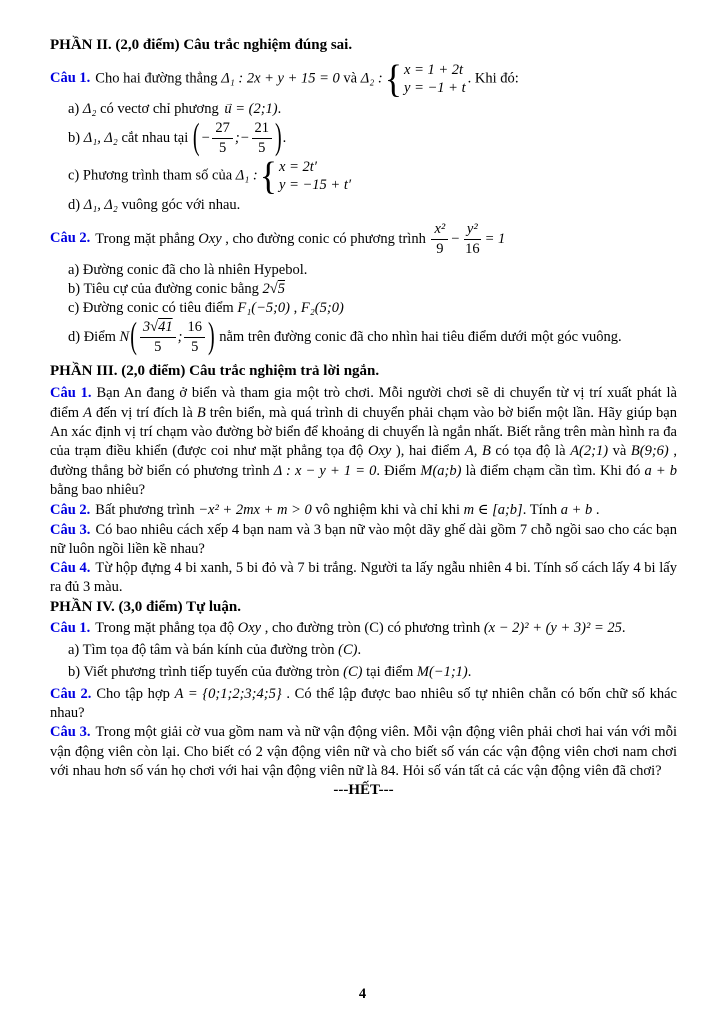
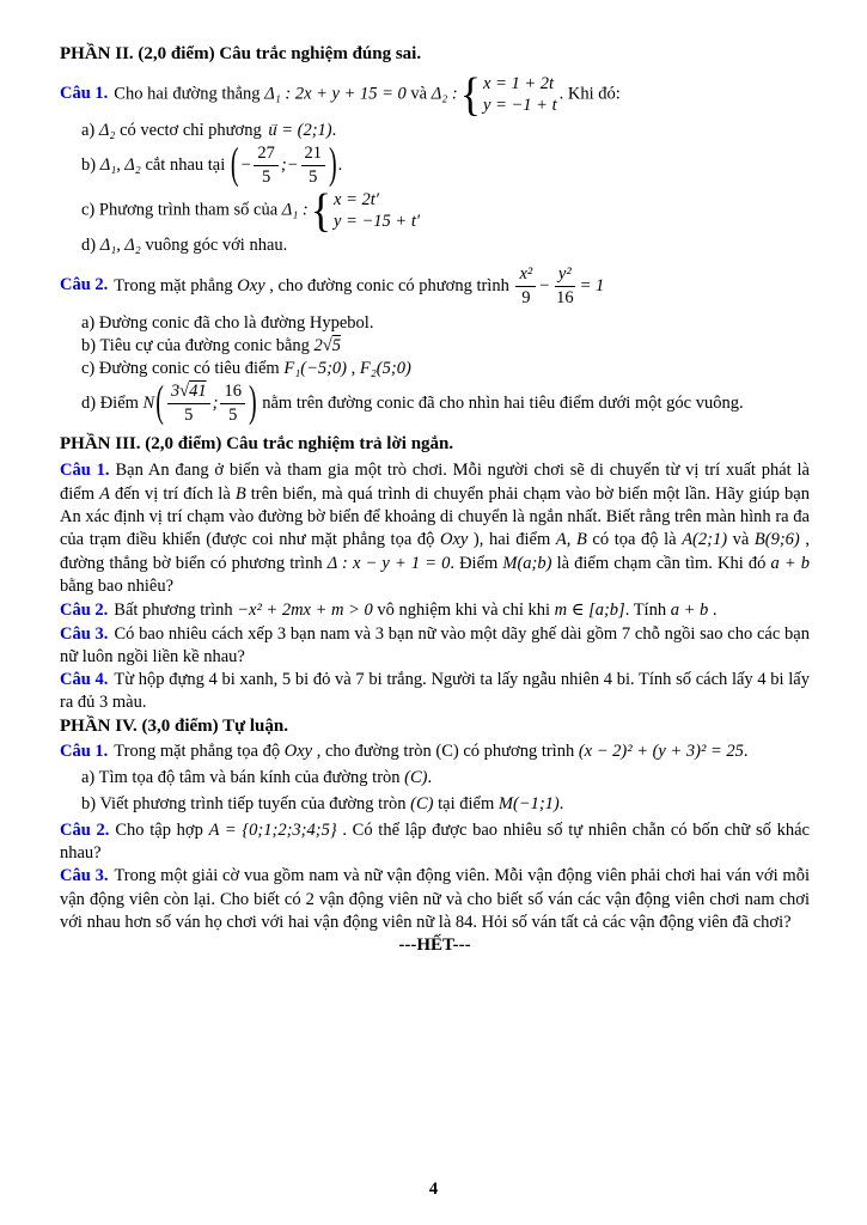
  PHẦN II. (2,0 điểm) Câu trắc nghiệm đúng sai.
  Câu 1. Cho hai đường thẳng Δ₁ : 2x + y + 15 = 0 và Δ₂ :
  {
  x = 1 + 2t
  y = −1 + t
  . Khi đó:
  a) Δ₂ có vectơ chỉ phương u = (2;1).
  b) Δ₁, Δ₂ cắt nhau tại (−
  27
  5
  ;−
  21
  5
  ).
  c) Phương trình tham số của Δ₁ :
  {
  x = 2t′
  y = −15 + t′
  d) Δ₁, Δ₂ vuông góc với nhau.
  Câu 2. Trong mặt phẳng Oxy , cho đường conic có phương trình
  x²
  9
  −
  y²
  16
  = 1
- a) Đường conic đã cho là nhiên Hypebol.
+ a) Đường conic đã cho là đường Hypebol.
  b) Tiêu cự của đường conic bằng 2√5
  c) Đường conic có tiêu điểm F₁(−5;0) , F₂(5;0)
  d) Điểm N(
  3√41
  5
  ;
  16
  5
  ) nằm trên đường conic đã cho nhìn hai tiêu điểm dưới một góc vuông.
  PHẦN III. (2,0 điểm) Câu trắc nghiệm trả lời ngắn.
  Câu 1. Bạn An đang ở biển và tham gia một trò chơi. Mỗi người chơi sẽ di chuyển từ vị trí xuất phát là điểm A đến vị trí đích là B trên biển, mà quá trình di chuyển phải chạm vào bờ biển một lần. Hãy giúp bạn An xác định vị trí chạm vào đường bờ biển để khoảng di chuyển là ngắn nhất. Biết rằng trên màn hình ra đa của trạm điều khiển (được coi như mặt phẳng tọa độ Oxy ), hai điểm A, B có tọa độ là A(2;1) và B(9;6) , đường thẳng bờ biển có phương trình Δ : x − y + 1 = 0. Điểm M(a;b) là điểm chạm cần tìm. Khi đó a + b bằng bao nhiêu?
  Câu 2. Bất phương trình −x² + 2mx + m > 0 vô nghiệm khi và chỉ khi m ∈ [a;b]. Tính a + b .
- Câu 3. Có bao nhiêu cách xếp 4 bạn nam và 3 bạn nữ vào một dãy ghế dài gồm 7 chỗ ngồi sao cho các bạn nữ luôn ngồi liền kề nhau?
+ Câu 3. Có bao nhiêu cách xếp 3 bạn nam và 3 bạn nữ vào một dãy ghế dài gồm 7 chỗ ngồi sao cho các bạn nữ luôn ngồi liền kề nhau?
  Câu 4. Từ hộp đựng 4 bi xanh, 5 bi đỏ và 7 bi trắng. Người ta lấy ngẫu nhiên 4 bi. Tính số cách lấy 4 bi lấy ra đủ 3 màu.
  PHẦN IV. (3,0 điểm) Tự luận.
  Câu 1. Trong mặt phẳng tọa độ Oxy , cho đường tròn (C) có phương trình (x − 2)² + (y + 3)² = 25.
  a) Tìm tọa độ tâm và bán kính của đường tròn (C).
  b) Viết phương trình tiếp tuyến của đường tròn (C) tại điểm M(−1;1).
  Câu 2. Cho tập hợp A = {0;1;2;3;4;5} . Có thể lập được bao nhiêu số tự nhiên chẵn có bốn chữ số khác nhau?
  Câu 3. Trong một giải cờ vua gồm nam và nữ vận động viên. Mỗi vận động viên phải chơi hai ván với mỗi vận động viên còn lại. Cho biết có 2 vận động viên nữ và cho biết số ván các vận động viên chơi nam chơi với nhau hơn số ván họ chơi với hai vận động viên nữ là 84. Hỏi số ván tất cả các vận động viên đã chơi?
  ---HẾT---
  4
